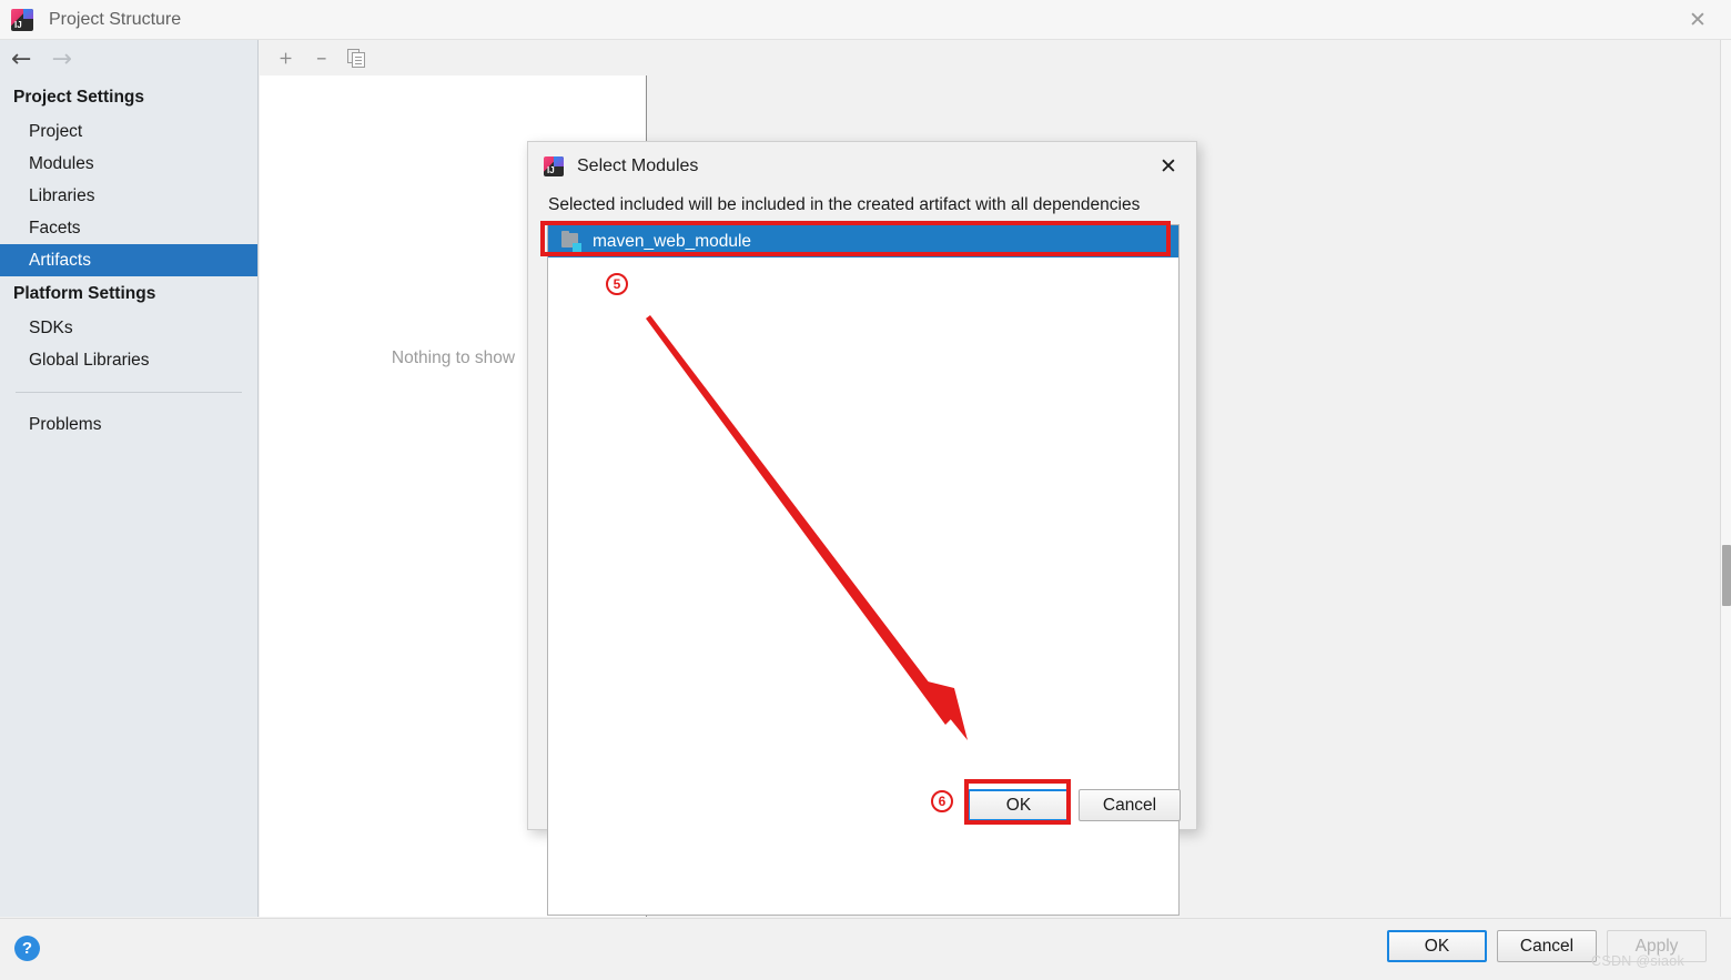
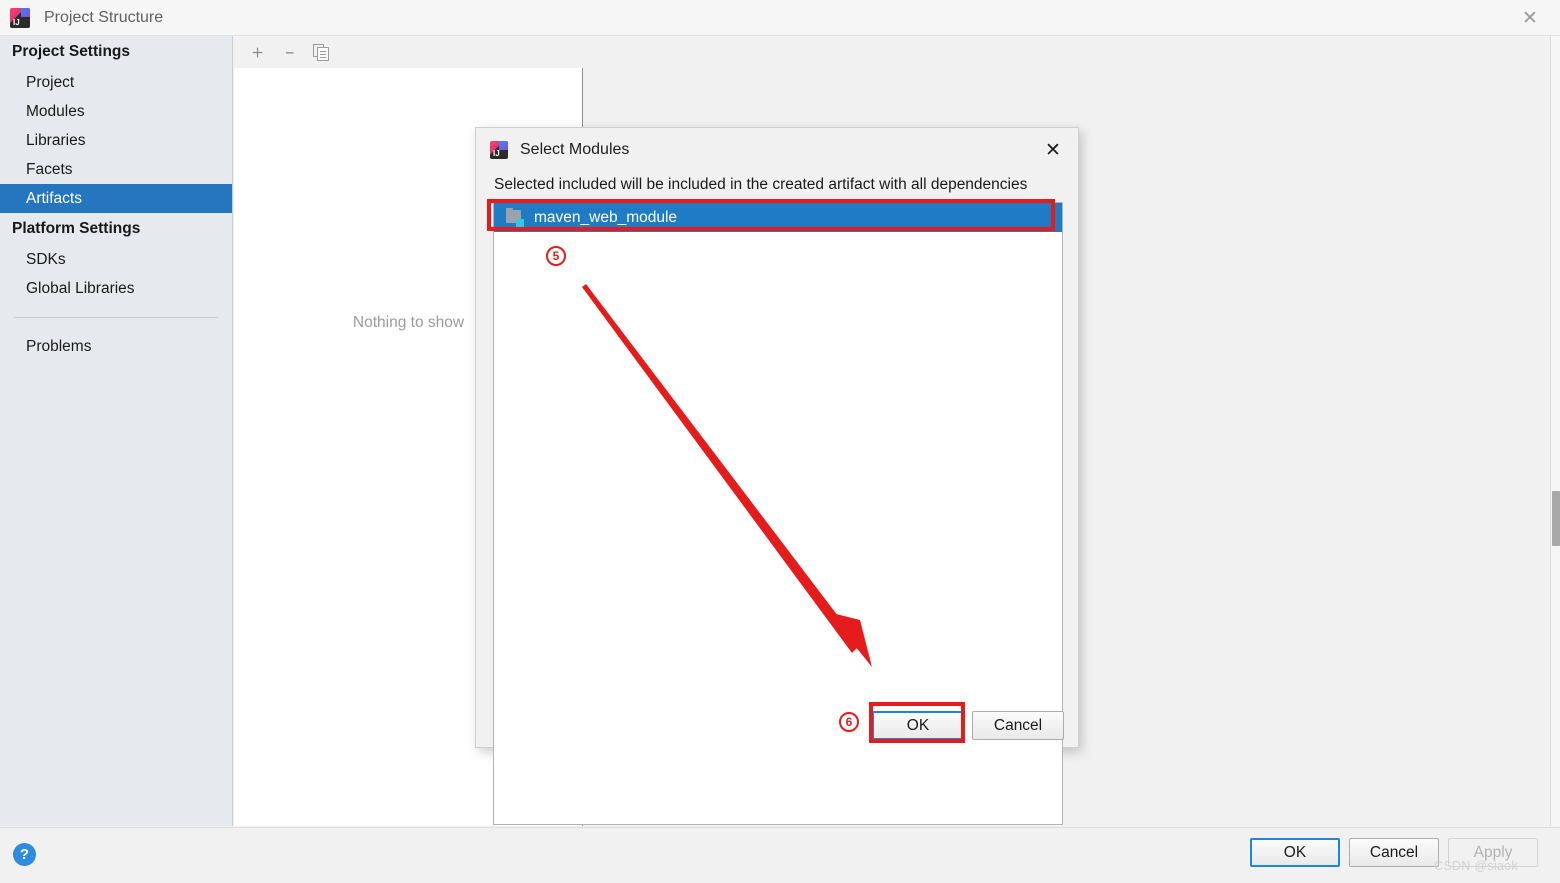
  Project Structure
  ✕
- ←
- →
  Project Settings
  Project
  Modules
  Libraries
  Facets
  Artifacts
  Platform Settings
  SDKs
  Global Libraries
  Problems
  ＋
  –
  Nothing to show
  ?
  OK
  Cancel
  Apply
  CSDN @siaok
  Select Modules
  ✕
  Selected included will be included in the created artifact with all dependencies
  maven_web_module
  OK
  Cancel
  5
  6
